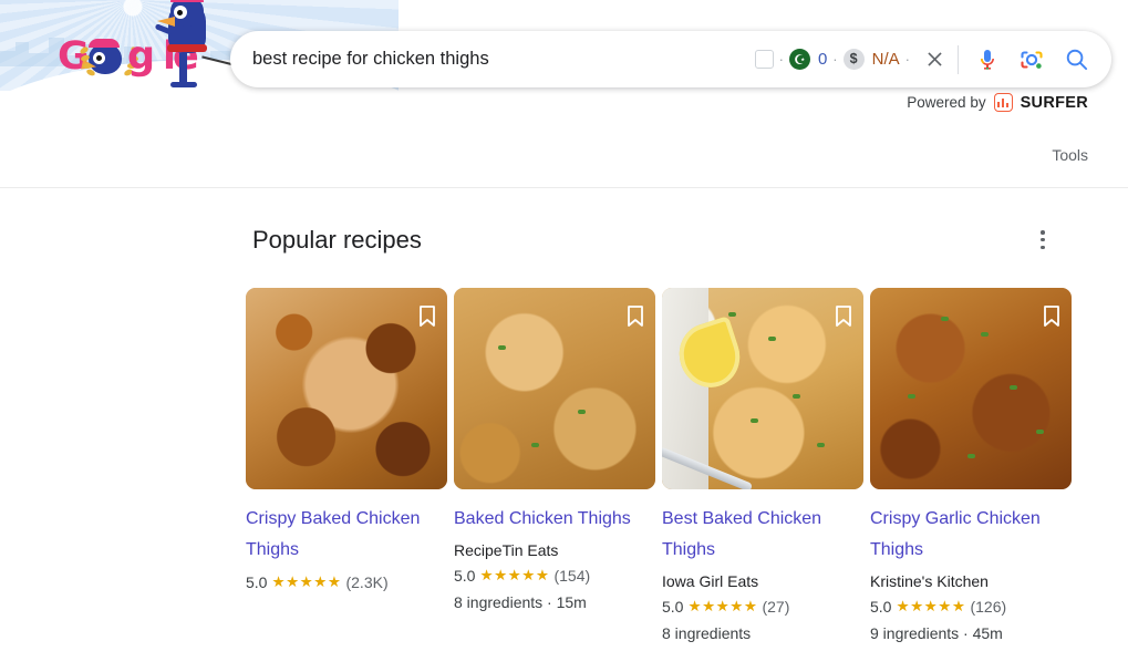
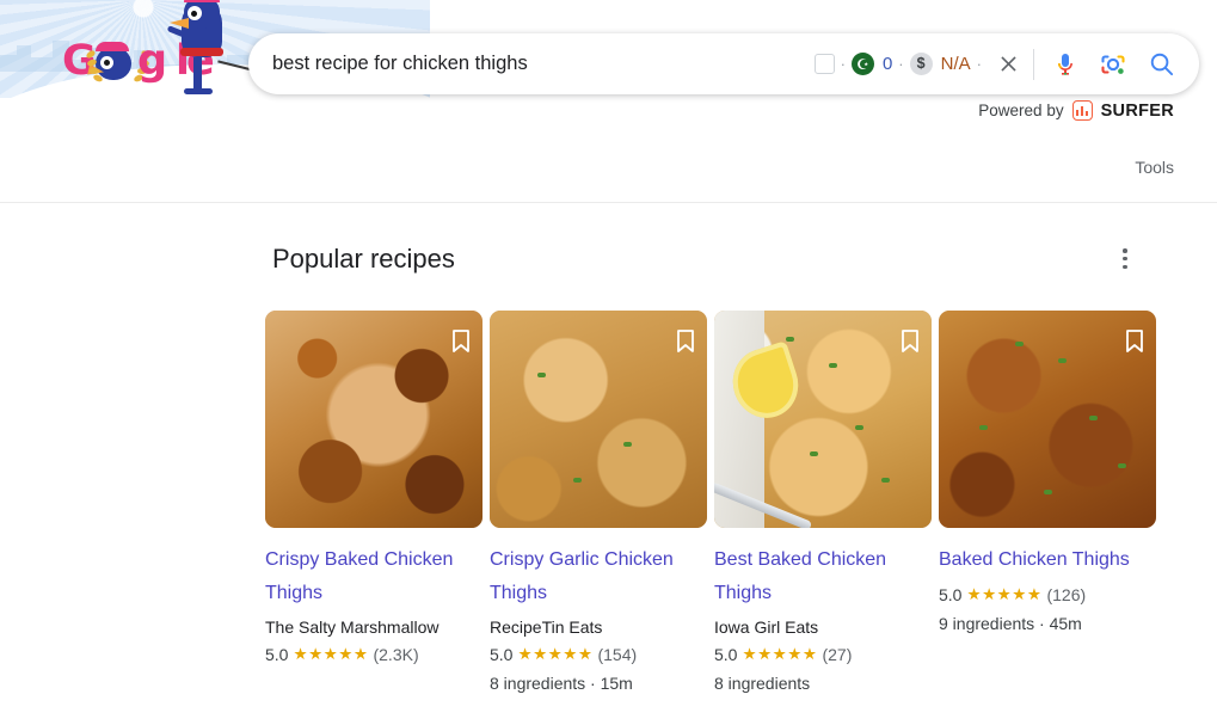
  G
  g
  l
  best recipe for chicken thighs
  ·
  ☪
  0
  ·
  $
  N/A
  ·
  Powered by
  SURFER
  Tools
  Popular recipes
  Crispy Baked Chicken Thighs
+ The Salty Marshmallow
  5.0
  ★★★★★
  (2.3K)
- Baked Chicken Thighs
+ Crispy Garlic Chicken Thighs
  RecipeTin Eats
  5.0
  ★★★★★
  (154)
  8 ingredients · 15m
  Best Baked Chicken Thighs
  Iowa Girl Eats
  5.0
  ★★★★★
  (27)
  8 ingredients
- Crispy Garlic Chicken Thighs
+ Baked Chicken Thighs
- Kristine's Kitchen
  5.0
  ★★★★★
  (126)
  9 ingredients · 45m
